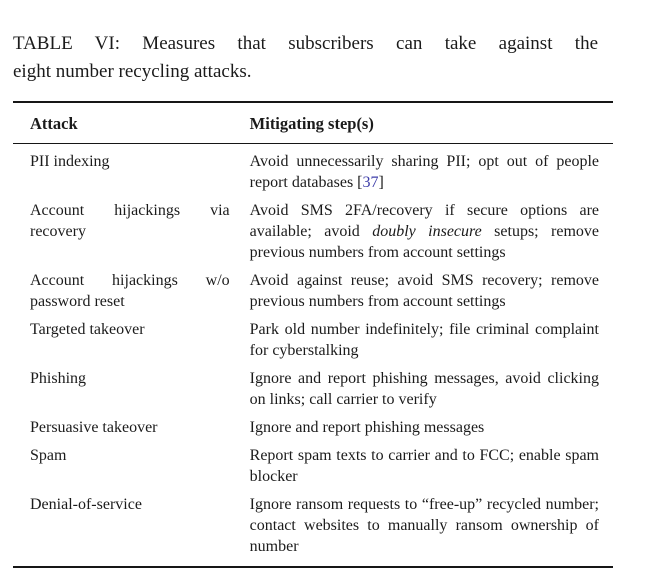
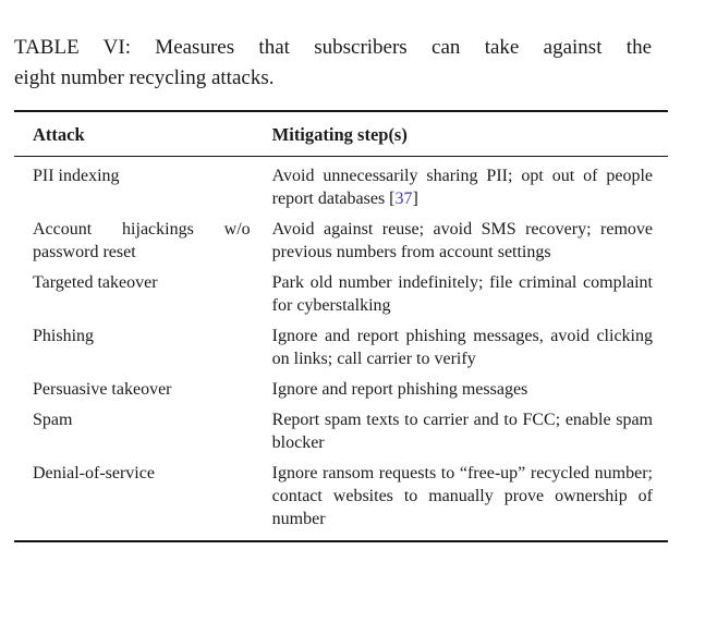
  TABLE VI: Measures that subscribers can take against the
  eight number recycling attacks.
  Attack	Mitigating step(s)
  PII indexing	Avoid unnecessarily sharing PII; opt out of people report databases [37]
- Account hijackings via recovery	Avoid SMS 2FA/recovery if secure options are available; avoid doubly insecure setups; remove previous numbers from account settings
  Account hijackings w/o password reset	Avoid against reuse; avoid SMS recovery; remove previous numbers from account settings
  Targeted takeover	Park old number indefinitely; file criminal complaint for cyberstalking
  Phishing	Ignore and report phishing messages, avoid clicking on links; call carrier to verify
  Persuasive takeover	Ignore and report phishing messages
  Spam	Report spam texts to carrier and to FCC; enable spam blocker
- Denial-of-service	Ignore ransom requests to “free-up” recycled number; contact websites to manually ransom ownership of number
+ Denial-of-service	Ignore ransom requests to “free-up” recycled number; contact websites to manually prove ownership of number
